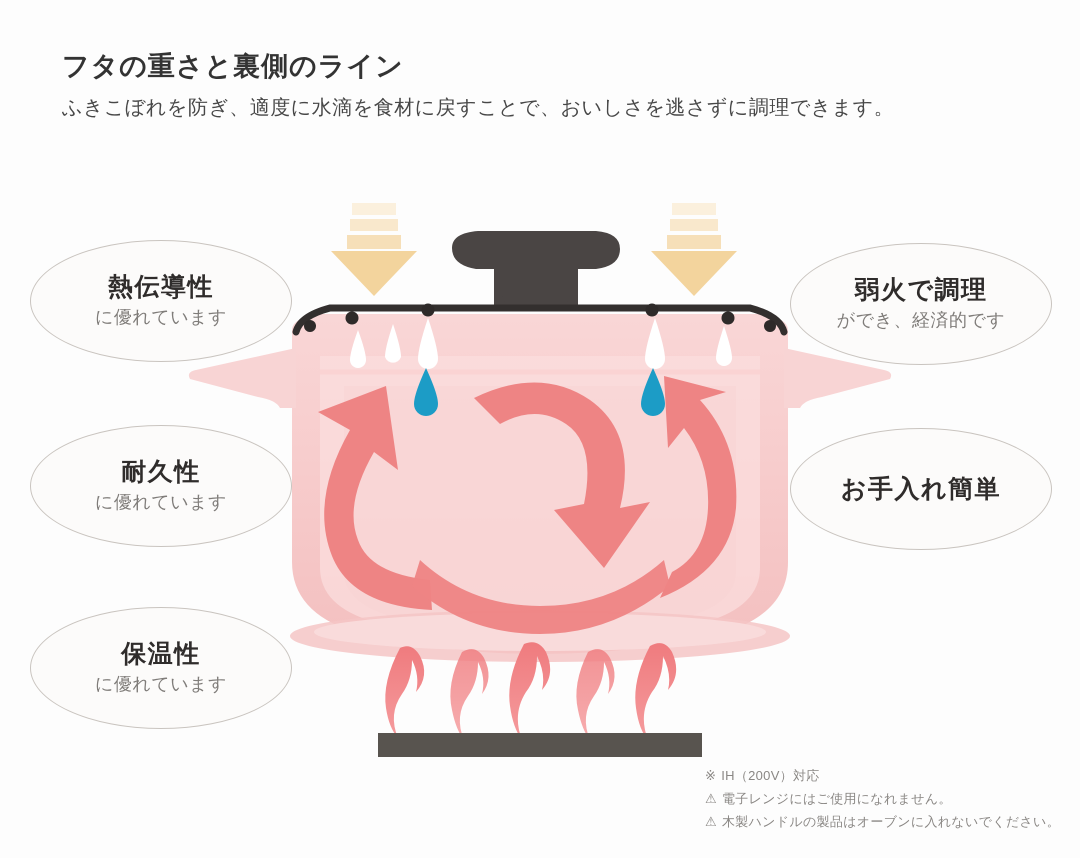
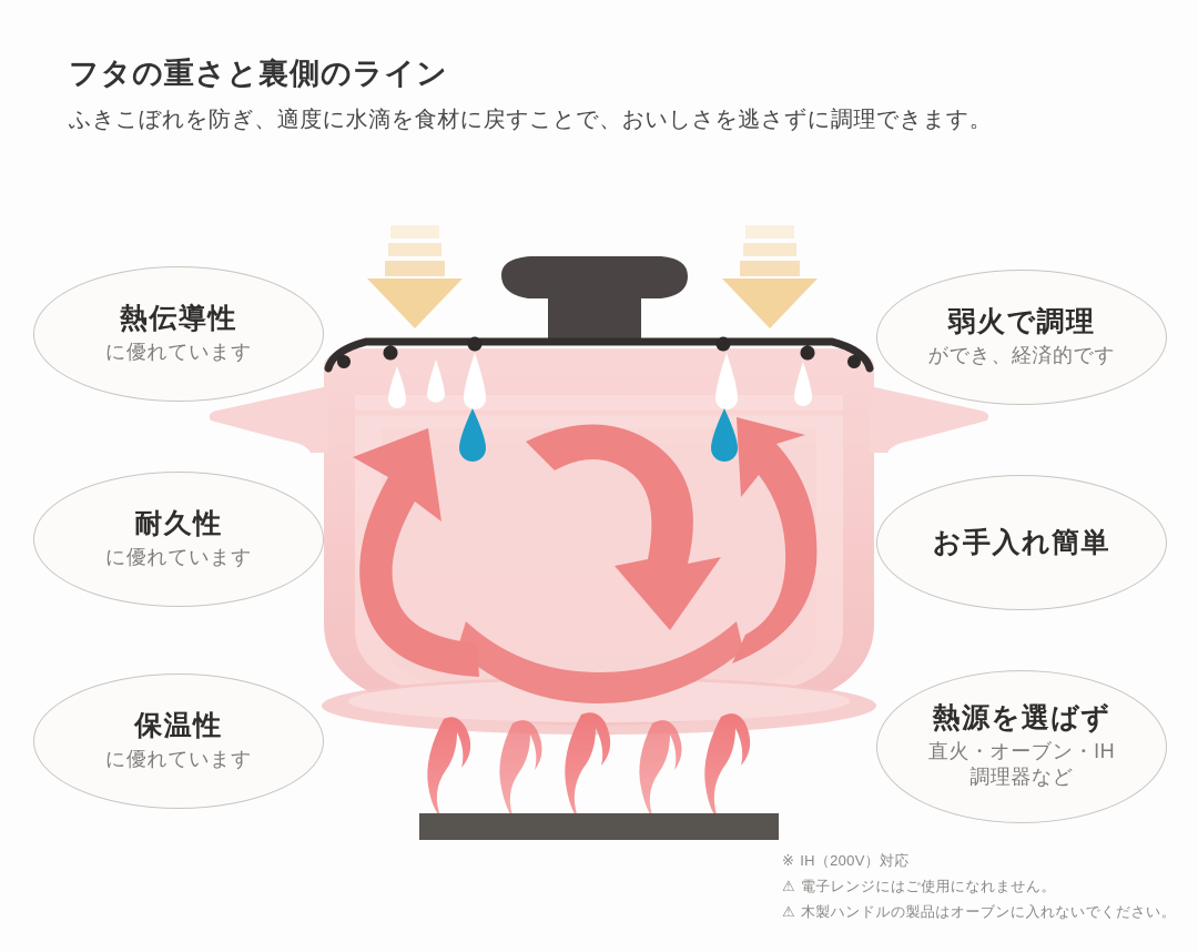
  フタの重さと裏側のライン
  ふきこぼれを防ぎ、適度に水滴を食材に戻すことで、おいしさを逃さずに調理できます。
  熱伝導性
  に優れています
  耐久性
  に優れています
  保温性
  に優れています
  弱火で調理
  ができ、経済的です
  お手入れ簡単
+ 熱源を選ばず
+ 直火・オーブン・IH
+ 調理器など
  ※
  IH（200V）対応
  ⚠
  電子レンジにはご使用になれません。
  ⚠
  木製ハンドルの製品はオーブンに入れないでください。
